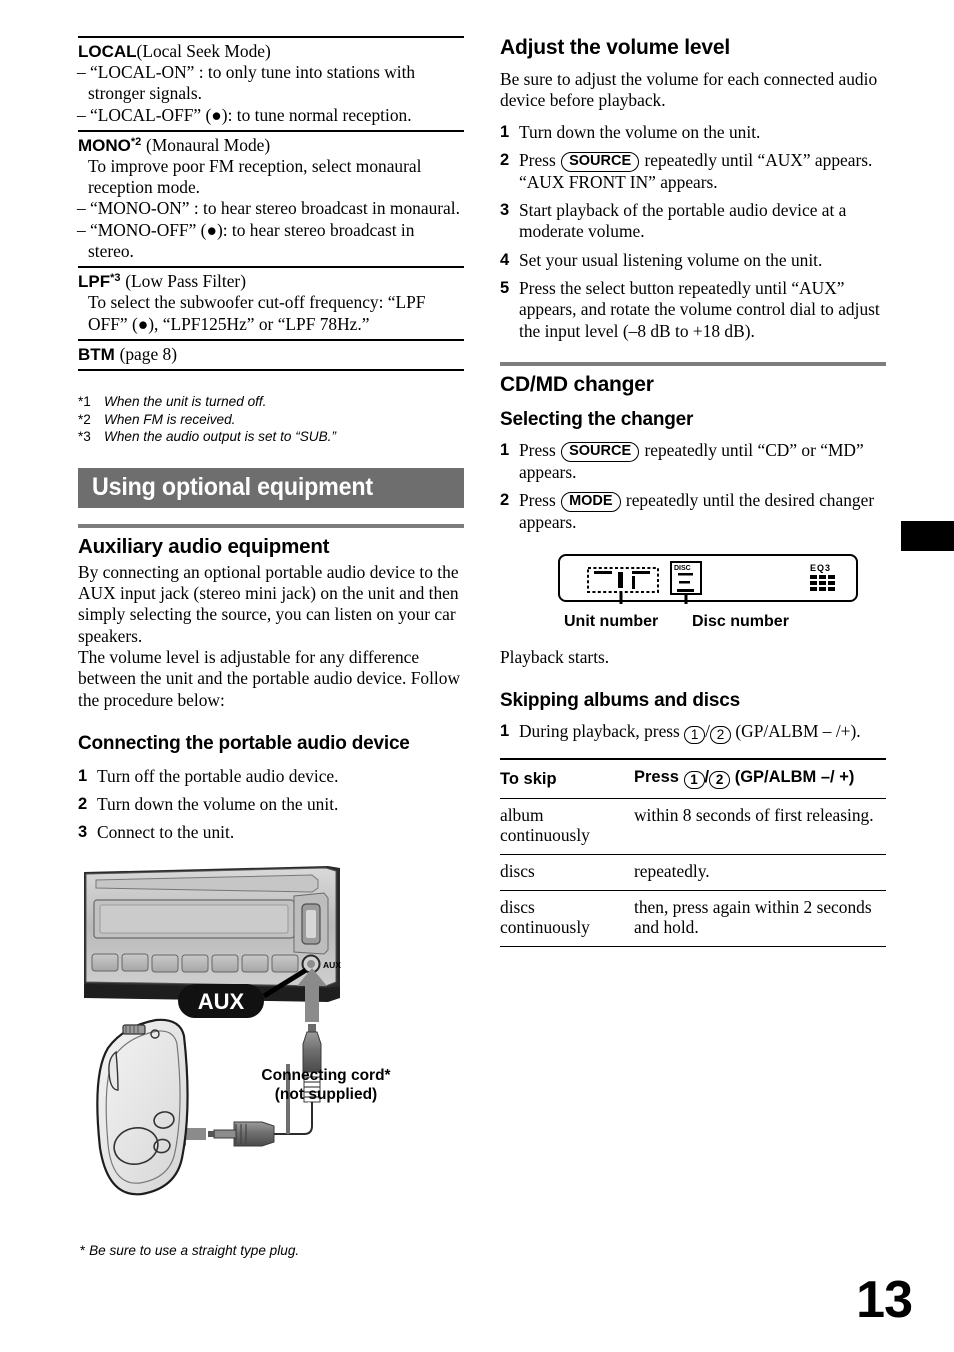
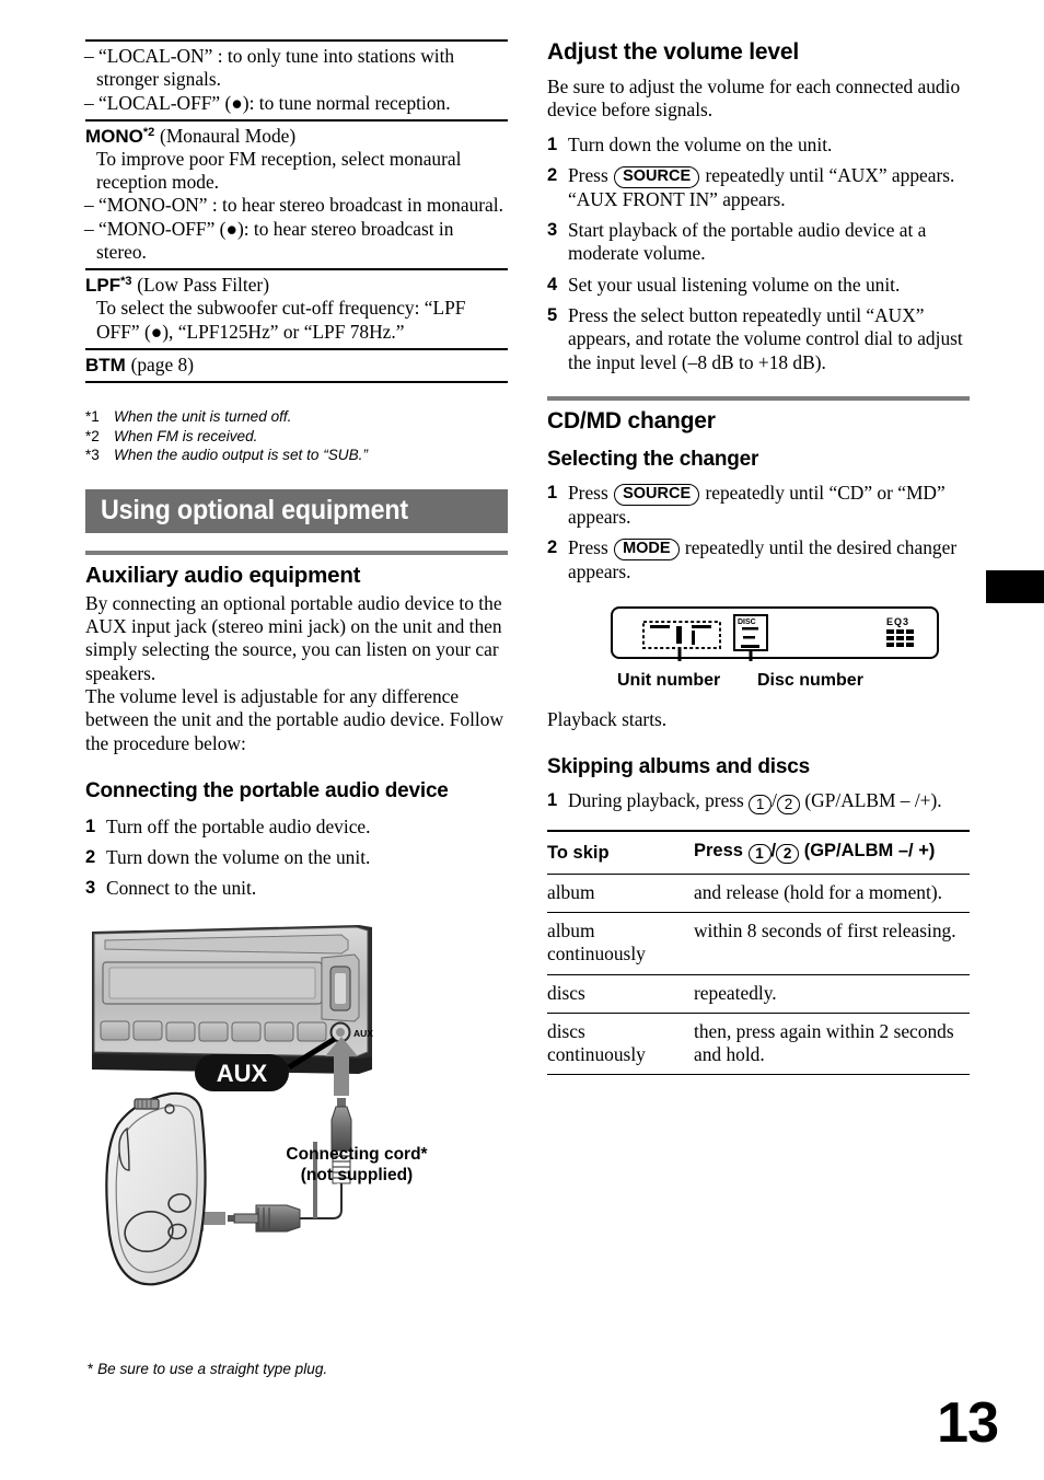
- LOCAL(Local Seek Mode)
  – “LOCAL-ON” : to only tune into stations with stronger signals.
  – “LOCAL-OFF” (●): to tune normal reception.
  MONO*2 (Monaural Mode)
  To improve poor FM reception, select monaural reception mode.
  – “MONO-ON” : to hear stereo broadcast in monaural.
  – “MONO-OFF” (●): to hear stereo broadcast in stereo.
  LPF*3 (Low Pass Filter)
  To select the subwoofer cut-off frequency: “LPF OFF” (●), “LPF125Hz” or “LPF 78Hz.”
  BTM (page 8)
  *1
  When the unit is turned off.
  *2
  When FM is received.
  *3
  When the audio output is set to “SUB.”
  Using optional equipment
  Auxiliary audio equipment
  By connecting an optional portable audio device to the AUX input jack (stereo mini jack) on the unit and then simply selecting the source, you can listen on your car speakers.
  The volume level is adjustable for any difference between the unit and the portable audio device. Follow the procedure below:
  Connecting the portable audio device
  1
  Turn off the portable audio device.
  2
  Turn down the volume on the unit.
  3
  Connect to the unit.
  AUX
  AUX
  Connecting cord*
  (not supplied)
  * Be sure to use a straight type plug.
  Adjust the volume level
- Be sure to adjust the volume for each connected audio device before playback.
+ Be sure to adjust the volume for each connected audio device before signals.
  1
  Turn down the volume on the unit.
  2
  Press SOURCE repeatedly until “AUX” appears.
  “AUX FRONT IN” appears.
  3
  Start playback of the portable audio device at a moderate volume.
  4
  Set your usual listening volume on the unit.
  5
  Press the select button repeatedly until “AUX” appears, and rotate the volume control dial to adjust the input level (–8 dB to +18 dB).
  CD/MD changer
  Selecting the changer
  1
  Press SOURCE repeatedly until “CD” or “MD” appears.
  2
  Press MODE repeatedly until the desired changer appears.
  EQ3
  Unit number
  Disc number
  Playback starts.
  Skipping albums and discs
  1
  During playback, press 1 / 2 (GP/ALBM – /+).
  To skip	Press 1 / 2 (GP/ALBM –/ +)
+ album	and release (hold for a moment).
  album continuously	within 8 seconds of first releasing.
  discs	repeatedly.
  discs continuously	then, press again within 2 seconds and hold.
  13
